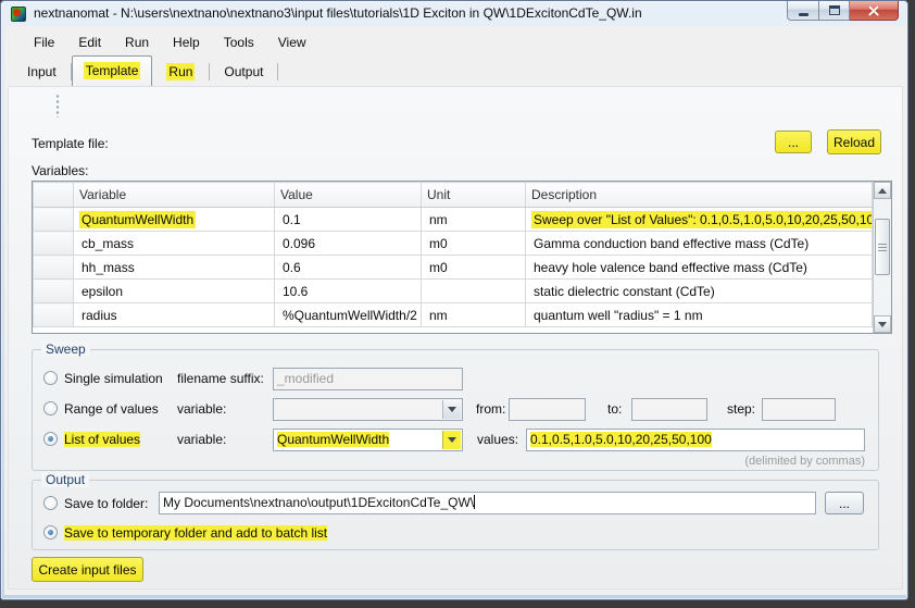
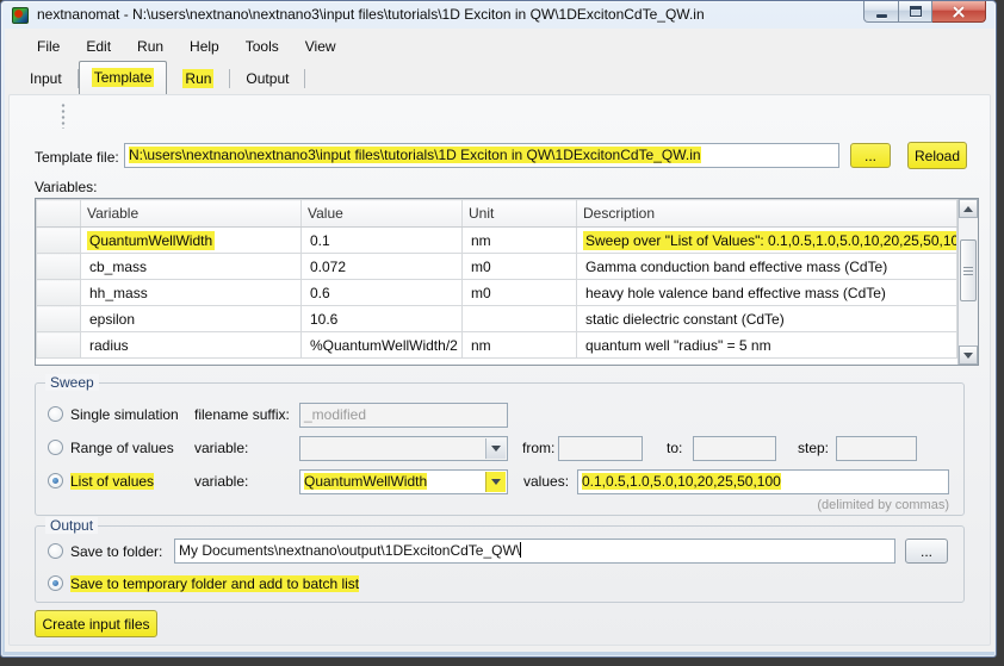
  nextnanomat - N:\users\nextnano\nextnano3\input files\tutorials\1D Exciton in QW\1DExcitonCdTe_QW.in
  File
  Edit
  Run
  Help
  Tools
  View
  Input
  Template
  Run
  Output
  Template file:
+ N:\users\nextnano\nextnano3\input files\tutorials\1D Exciton in QW\1DExcitonCdTe_QW.in
  ...
  Reload
  Variables:
  	Variable	Value	Unit	Description
  	QuantumWellWidth	0.1	nm	Sweep over "List of Values": 0.1,0.5,1.0,5.0,10,20,25,50,10
- 	cb_mass	0.096	m0	Gamma conduction band effective mass (CdTe)
+ 	cb_mass	0.072	m0	Gamma conduction band effective mass (CdTe)
  	hh_mass	0.6	m0	heavy hole valence band effective mass (CdTe)
  	epsilon	10.6		static dielectric constant (CdTe)
- 	radius	%QuantumWellWidth/2	nm	quantum well "radius" = 1 nm
+ 	radius	%QuantumWellWidth/2	nm	quantum well "radius" = 5 nm
  Sweep
  Single simulation
  filename suffix:
  _modified
  Range of values
  variable:
  from:
  to:
  step:
  List of values
  variable:
  QuantumWellWidth
  values:
  0.1,0.5,1.0,5.0,10,20,25,50,100
  (delimited by commas)
  Output
  Save to folder:
  My Documents\nextnano\output\1DExcitonCdTe_QW\
  ...
  Save to temporary folder and add to batch list
  Create input files
